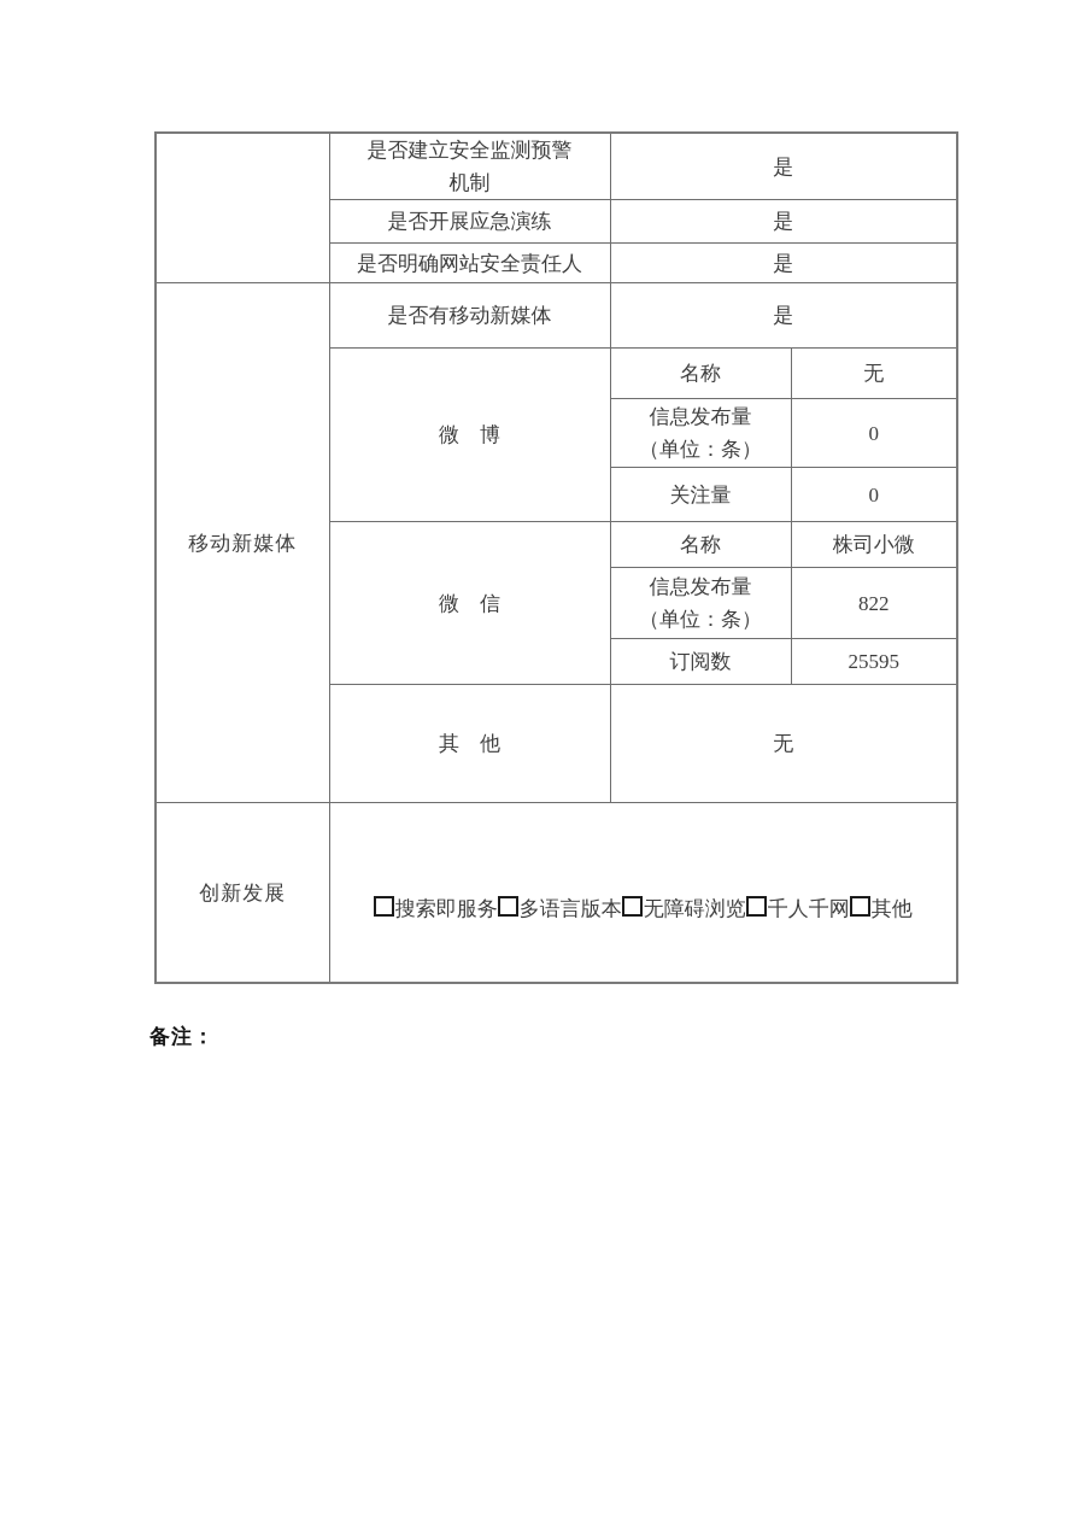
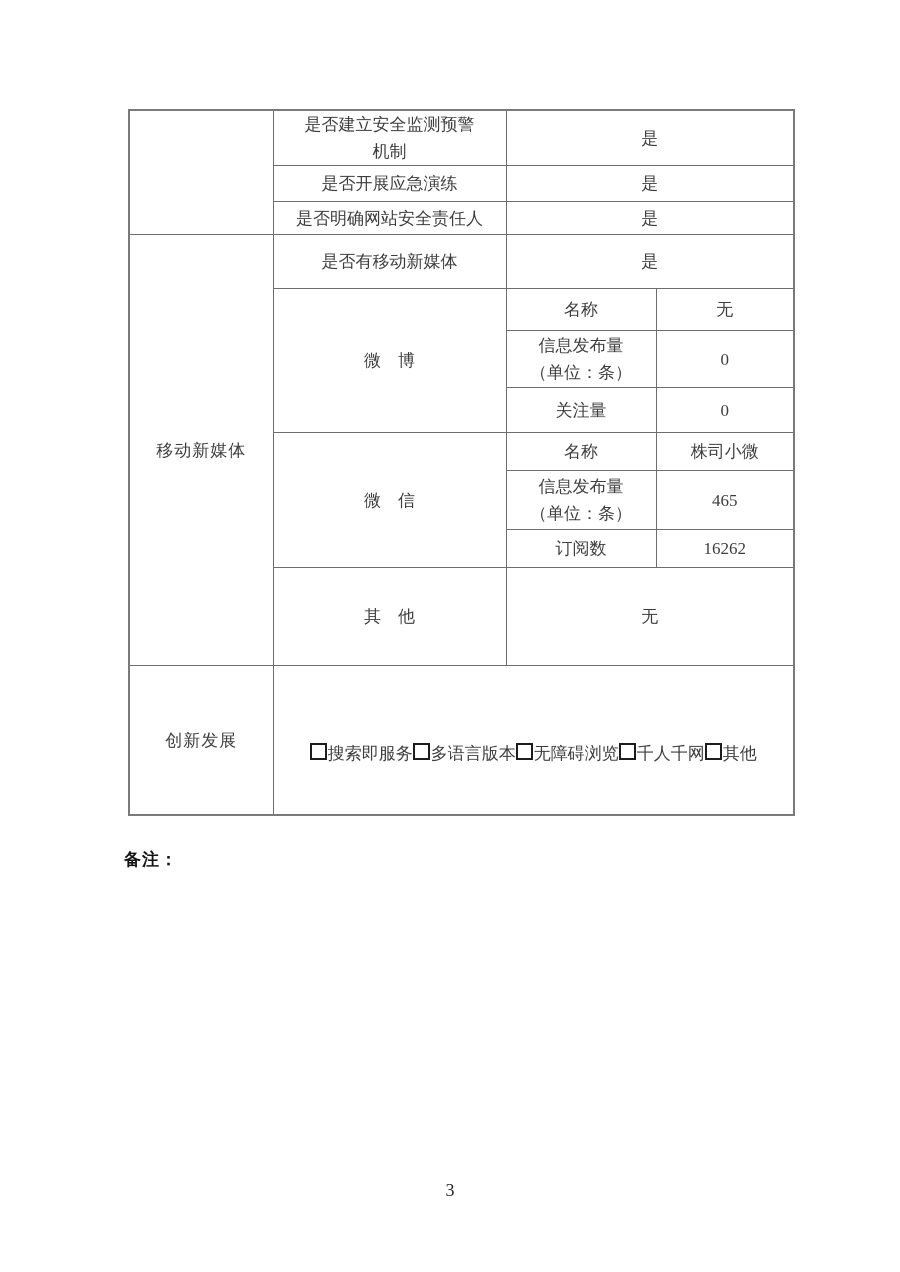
  	是否建立安全监测预警 机制	是
  是否开展应急演练	是
  是否明确网站安全责任人	是
  移动新媒体	是否有移动新媒体	是
  微 博	名称	无
  信息发布量 （单位：条）	0
  关注量	0
  微 信	名称	株司小微
- 信息发布量 （单位：条）	822
+ 信息发布量 （单位：条）	465
- 订阅数	25595
+ 订阅数	16262
  其 他	无
  创新发展	搜索即服务 多语言版本 无障碍浏览 千人千网 其他
  备注：
+ 3
